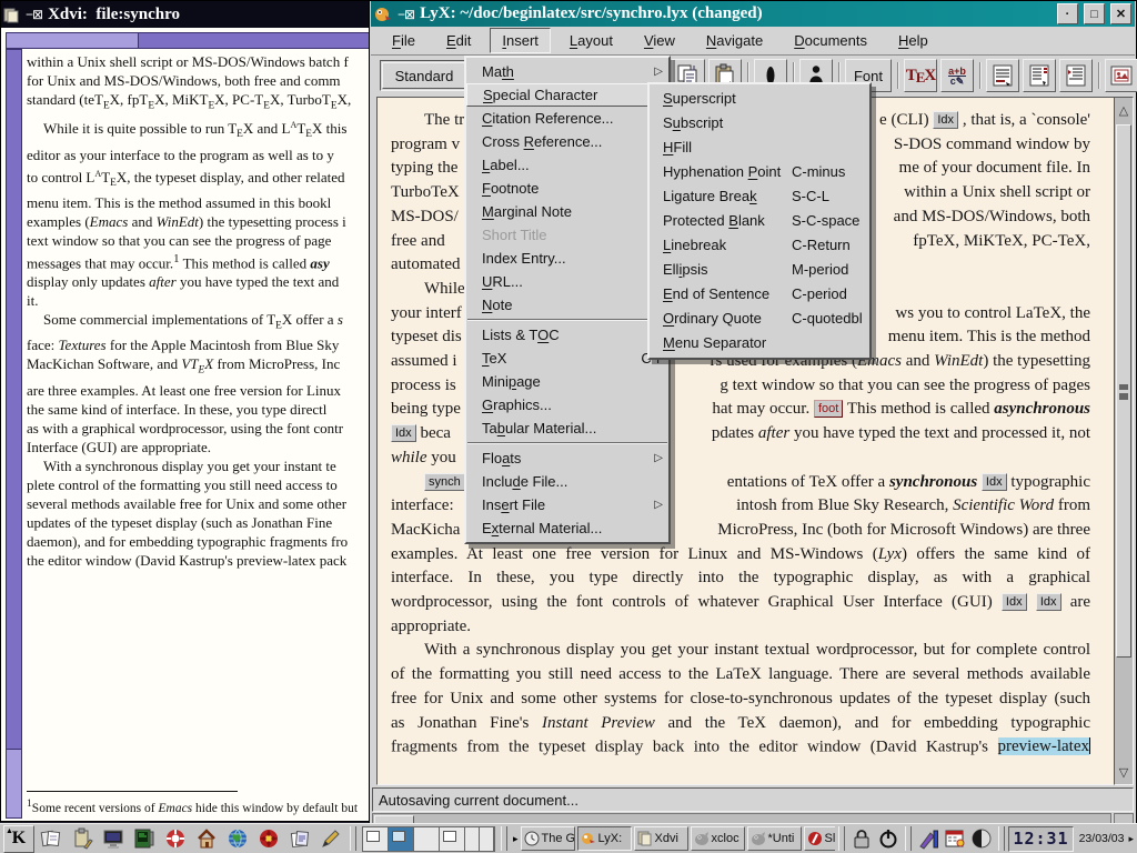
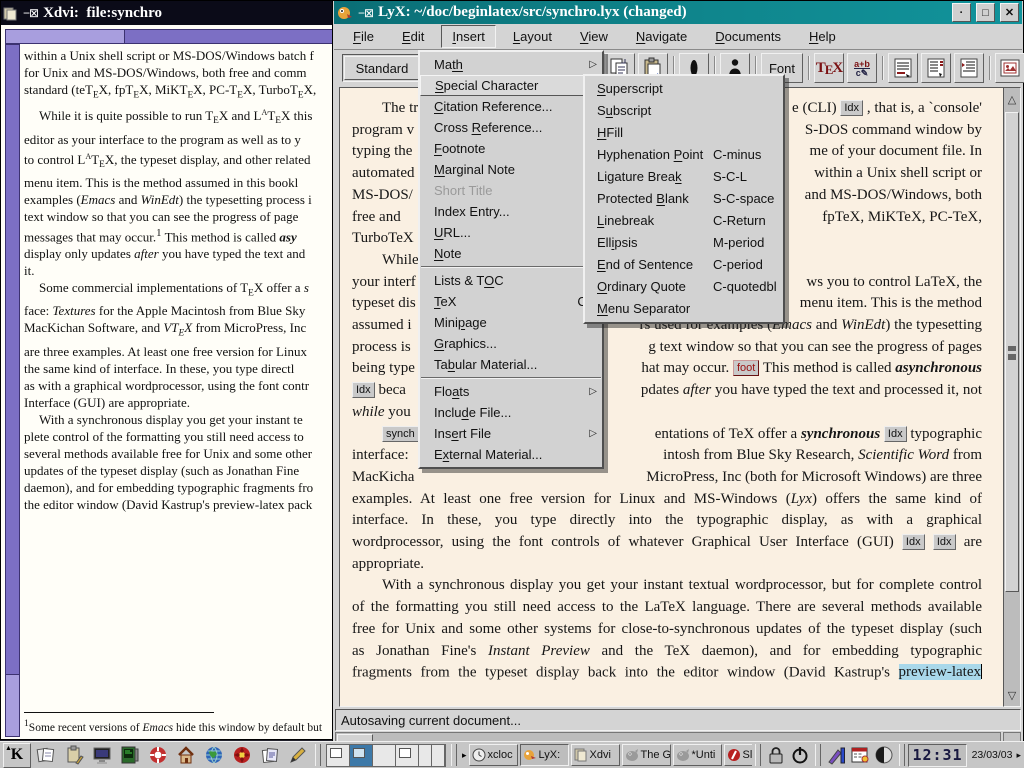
  −⊠
  Xdvi: file:synchro
  within a Unix shell script or MS-DOS/Windows batch f
  for Unix and MS-DOS/Windows, both free and comm
  standard (teTEX, fpTEX, MiKTEX, PC-TEX, TurboTEX,
  While it is quite possible to run TEX and LATEX this
  editor as your interface to the program as well as to y
  to control LATEX, the typeset display, and other related
  menu item. This is the method assumed in this bookl
  examples (Emacs and WinEdt) the typesetting process i
  text window so that you can see the progress of page
  messages that may occur.1 This method is called asy
  display only updates after you have typed the text and
  it.
  Some commercial implementations of TEX offer a s
  face: Textures for the Apple Macintosh from Blue Sky
  MacKichan Software, and VTEX from MicroPress, Inc
  are three examples. At least one free version for Linux
  the same kind of interface. In these, you type directl
  as with a graphical wordprocessor, using the font contr
  Interface (GUI) are appropriate.
  With a synchronous display you get your instant te
  plete control of the formatting you still need access to
  several methods available free for Unix and some other
  updates of the typeset display (such as Jonathan Fine
  daemon), and for embedding typographic fragments fro
  the editor window (David Kastrup's preview-latex pack
  1Some recent versions of Emacs hide this window by default but
  −⊠
  LyX: ~/doc/beginlatex/src/synchro.lyx (changed)
  ·
  □
  ✕
  File
  Edit
  Insert
  Layout
  View
  Navigate
  Documents
  Help
  Standard
  Font
  TEX
  a+b
  c✎
  The tr
  e (CLI) Idx , that is, a `console'
  program v
  S-DOS command window by
  typing the
  me of your document file. In
- TurboTeX
+ automated
  within a Unix shell script or
  MS-DOS/
  and MS-DOS/Windows, both
  free and
  fpTeX, MiKTeX, PC-TeX,
- automated
+ TurboTeX
  While
  your interf
  ws you to control LaTeX, the
  typeset dis
  menu item. This is the method
  assumed i
  rs used for examples (Emacs and WinEdt) the typesetting
  process is
  g text window so that you can see the progress of pages
  being type
  hat may occur. foot This method is called asynchronous
  Idx beca
  pdates after you have typed the text and processed it, not
  while you
  synch
  entations of TeX offer a synchronous Idx typographic
  interface:
  intosh from Blue Sky Research, Scientific Word from
  MacKicha
  MicroPress, Inc (both for Microsoft Windows) are three
  examples. At least one free version for Linux and MS-Windows (Lyx) offers the same kind of
  interface. In these, you type directly into the typographic display, as with a graphical
  wordprocessor, using the font controls of whatever Graphical User Interface (GUI) Idx Idx are
  appropriate.
  With a synchronous display you get your instant textual wordprocessor, but for complete control
  of the formatting you still need access to the LaTeX language. There are several methods available
  free for Unix and some other systems for close-to-synchronous updates of the typeset display (such
  as Jonathan Fine's Instant Preview and the TeX daemon), and for embedding typographic
  fragments from the typeset display back into the editor window (David Kastrup's preview-latex
  △
  ▽
  Autosaving current document...
  Math
  ▷
  Special Character
  Citation Reference...
  Cross Reference...
- Label...
  Footnote
  Marginal Note
  Short Title
  Index Entry...
  URL...
  Note
  Lists & TOC
  TeX
  Minipage
  Graphics...
  Tabular Material...
  Floats
  ▷
  Include File...
  Insert File
  ▷
  External Material...
  Superscript
  Subscript
  HFill
  Hyphenation Point
  C-minus
  Ligature Break
  S-C-L
  Protected Blank
  S-C-space
  Linebreak
  C-Return
  Ellipsis
  M-period
  End of Sentence
  C-period
  Ordinary Quote
  C-quotedbl
  Menu Separator
  ▲
  K
  ▸
- The G
+ xcloc
  LyX:
  Xdvi
- xcloc
+ The G
  *Unti
  12:31
  23/03/03
  ▸
